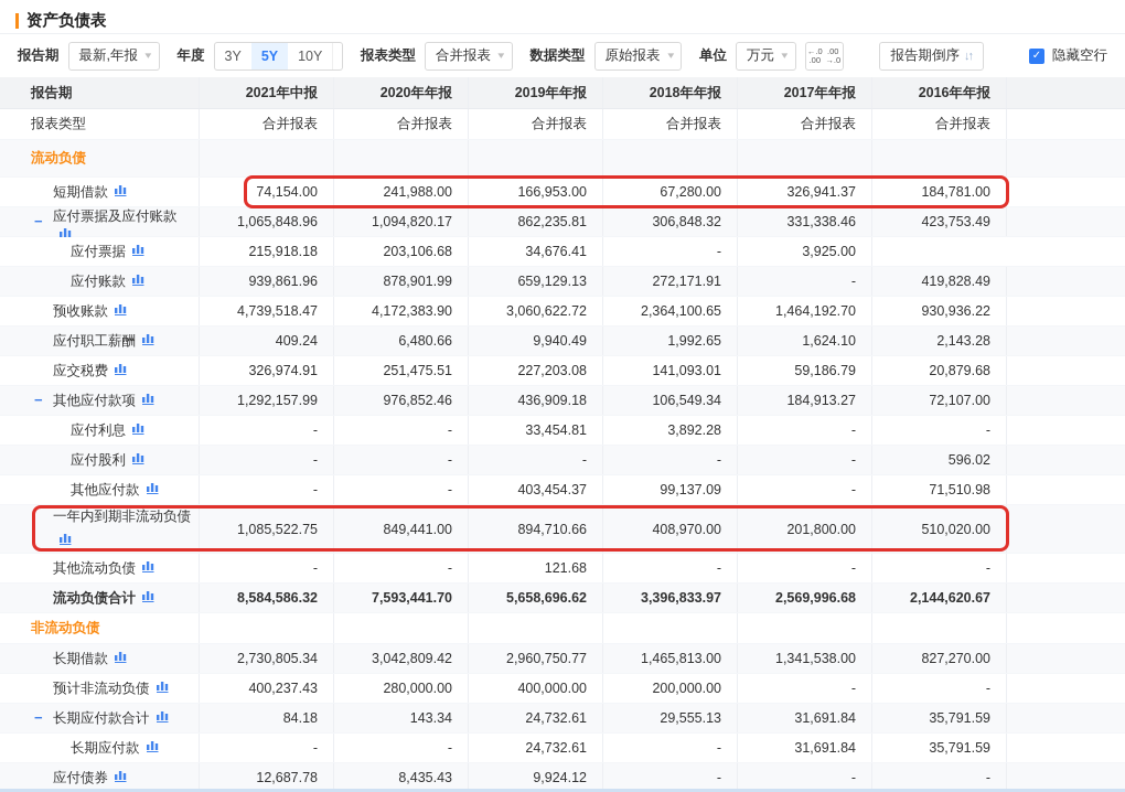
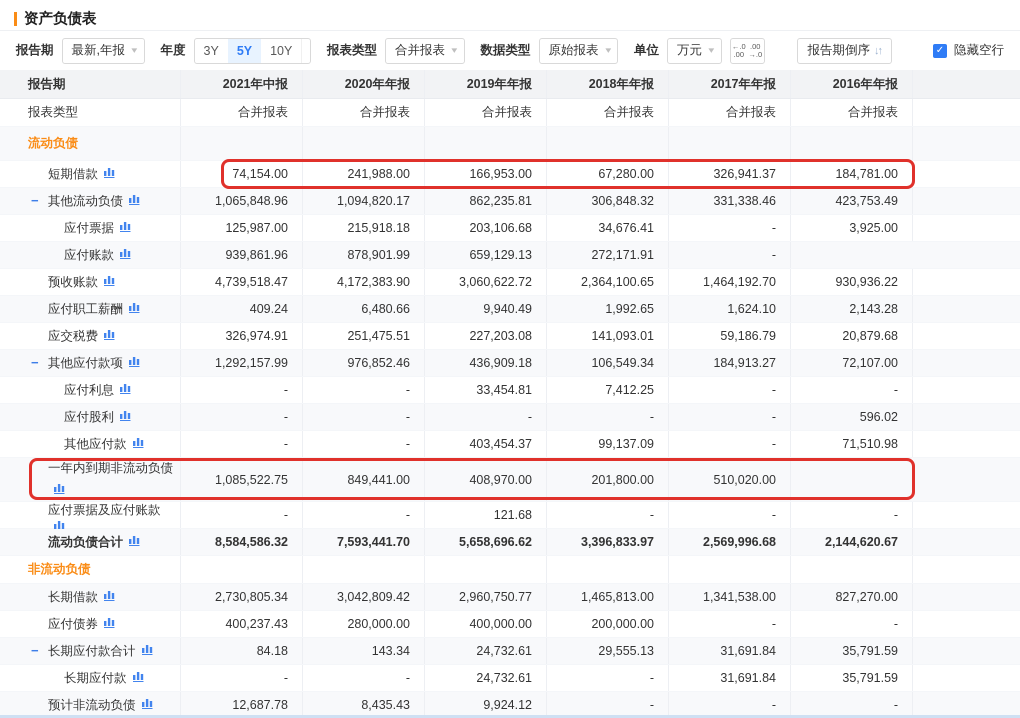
  资产负债表
  报告期
  最新,年报
  ▾
  年度
  3Y
  5Y
  10Y
  报表类型
  合并报表
  ▾
  数据类型
  原始报表
  ▾
  单位
  万元
  ▾
  ←.0
  .00
  .00
  →.0
  报告期倒序
  ↓↑
  ✓
  隐藏空行
  报告期
  2021年中报
  2020年年报
  2019年年报
  2018年年报
  2017年年报
  2016年年报
  报表类型
  合并报表
  合并报表
  合并报表
  合并报表
  合并报表
  合并报表
  流动负债
  短期借款
  74,154.00
  241,988.00
  166,953.00
  67,280.00
  326,941.37
  184,781.00
  −
- 应付票据及应付账款
+ 其他流动负债
  1,065,848.96
  1,094,820.17
  862,235.81
  306,848.32
  331,338.46
  423,753.49
  应付票据
+ 125,987.00
  215,918.18
  203,106.68
  34,676.41
  -
  3,925.00
  应付账款
  939,861.96
  878,901.99
  659,129.13
  272,171.91
  -
- 419,828.49
  预收账款
  4,739,518.47
  4,172,383.90
  3,060,622.72
  2,364,100.65
  1,464,192.70
  930,936.22
  应付职工薪酬
  409.24
  6,480.66
  9,940.49
  1,992.65
  1,624.10
  2,143.28
  应交税费
  326,974.91
  251,475.51
  227,203.08
  141,093.01
  59,186.79
  20,879.68
  −
  其他应付款项
  1,292,157.99
  976,852.46
  436,909.18
  106,549.34
  184,913.27
  72,107.00
  应付利息
  -
  -
  33,454.81
- 3,892.28
+ 7,412.25
  -
  -
  应付股利
  -
  -
  -
  -
  -
  596.02
  其他应付款
  -
  -
  403,454.37
  99,137.09
  -
  71,510.98
  一年内到期非流动负债
  1,085,522.75
  849,441.00
- 894,710.66
  408,970.00
  201,800.00
  510,020.00
- 其他流动负债
+ 应付票据及应付账款
  -
  -
  121.68
  -
  -
  -
  流动负债合计
  8,584,586.32
  7,593,441.70
  5,658,696.62
  3,396,833.97
  2,569,996.68
  2,144,620.67
  非流动负债
  长期借款
  2,730,805.34
  3,042,809.42
  2,960,750.77
  1,465,813.00
  1,341,538.00
  827,270.00
- 预计非流动负债
+ 应付债券
  400,237.43
  280,000.00
  400,000.00
  200,000.00
  -
  -
  −
  长期应付款合计
  84.18
  143.34
  24,732.61
  29,555.13
  31,691.84
  35,791.59
  长期应付款
  -
  -
  24,732.61
  -
  31,691.84
  35,791.59
- 应付债券
+ 预计非流动负债
  12,687.78
  8,435.43
  9,924.12
  -
  -
  -
